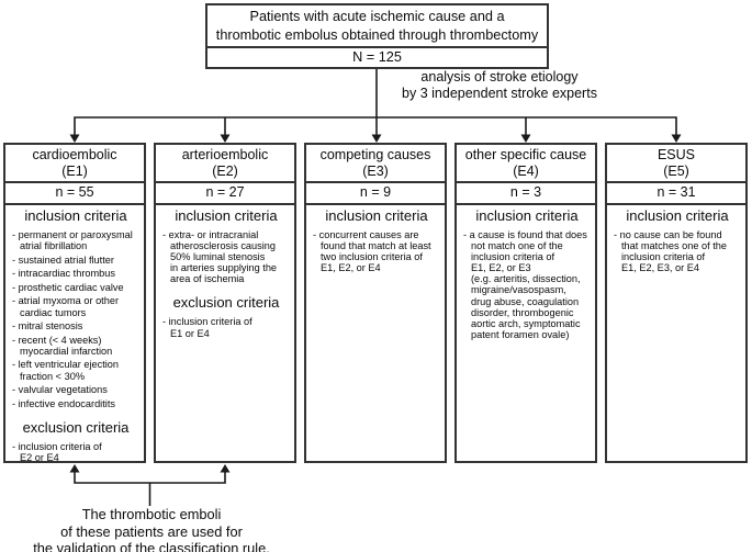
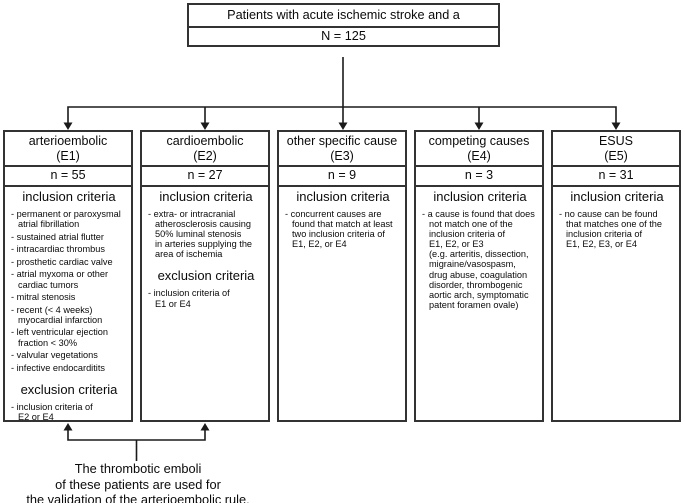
- Patients with acute ischemic cause and a
+ Patients with acute ischemic stroke and a
- thrombotic embolus obtained through thrombectomy
  N = 125
- analysis of stroke etiology
- by 3 independent stroke experts
- cardioembolic
+ arterioembolic
  (E1)
  n = 55
  inclusion criteria
  - permanent or paroxysmal
  atrial fibrillation
  - sustained atrial flutter
  - intracardiac thrombus
  - prosthetic cardiac valve
  - atrial myxoma or other
  cardiac tumors
  - mitral stenosis
  - recent (< 4 weeks)
  myocardial infarction
  - left ventricular ejection
  fraction < 30%
  - valvular vegetations
  - infective endocarditits
  exclusion criteria
  - inclusion criteria of
  E2 or E4
- arterioembolic
+ cardioembolic
  (E2)
  n = 27
  inclusion criteria
  - extra- or intracranial
  atherosclerosis causing
  50% luminal stenosis
  in arteries supplying the
  area of ischemia
  exclusion criteria
  - inclusion criteria of
  E1 or E4
- competing causes
+ other specific cause
  (E3)
  n = 9
  inclusion criteria
  - concurrent causes are
  found that match at least
  two inclusion criteria of
  E1, E2, or E4
- other specific cause
+ competing causes
  (E4)
  n = 3
  inclusion criteria
  - a cause is found that does
  not match one of the
  inclusion criteria of
  E1, E2, or E3
  (e.g. arteritis, dissection,
  migraine/vasospasm,
  drug abuse, coagulation
  disorder, thrombogenic
  aortic arch, symptomatic
  patent foramen ovale)
  ESUS
  (E5)
  n = 31
  inclusion criteria
  - no cause can be found
  that matches one of the
  inclusion criteria of
  E1, E2, E3, or E4
  The thrombotic emboli
  of these patients are used for
- the validation of the classification rule.
+ the validation of the arterioembolic rule.
